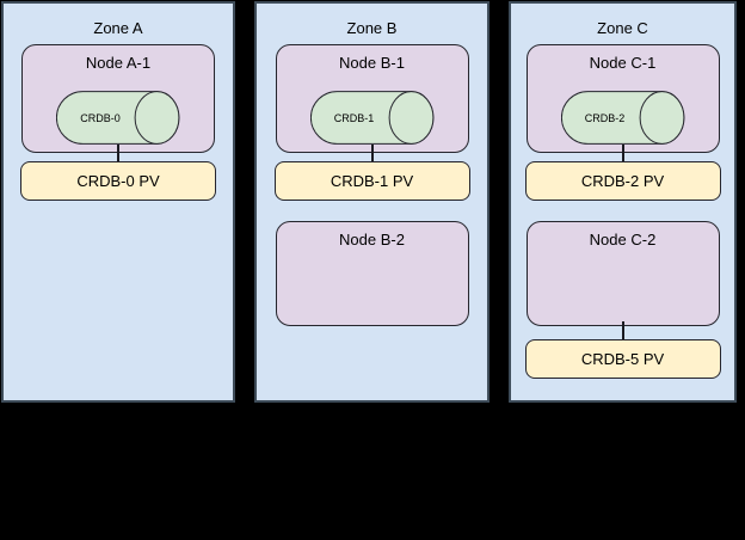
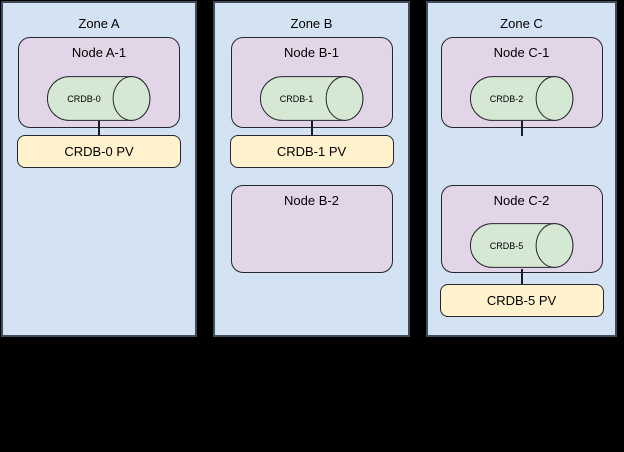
  Zone A
  Node A-1
  CRDB-0
  CRDB-0 PV
  Zone B
  Node B-1
  CRDB-1
  CRDB-1 PV
  Node B-2
  Zone C
  Node C-1
  CRDB-2
- CRDB-2 PV
  Node C-2
+ CRDB-5
  CRDB-5 PV
